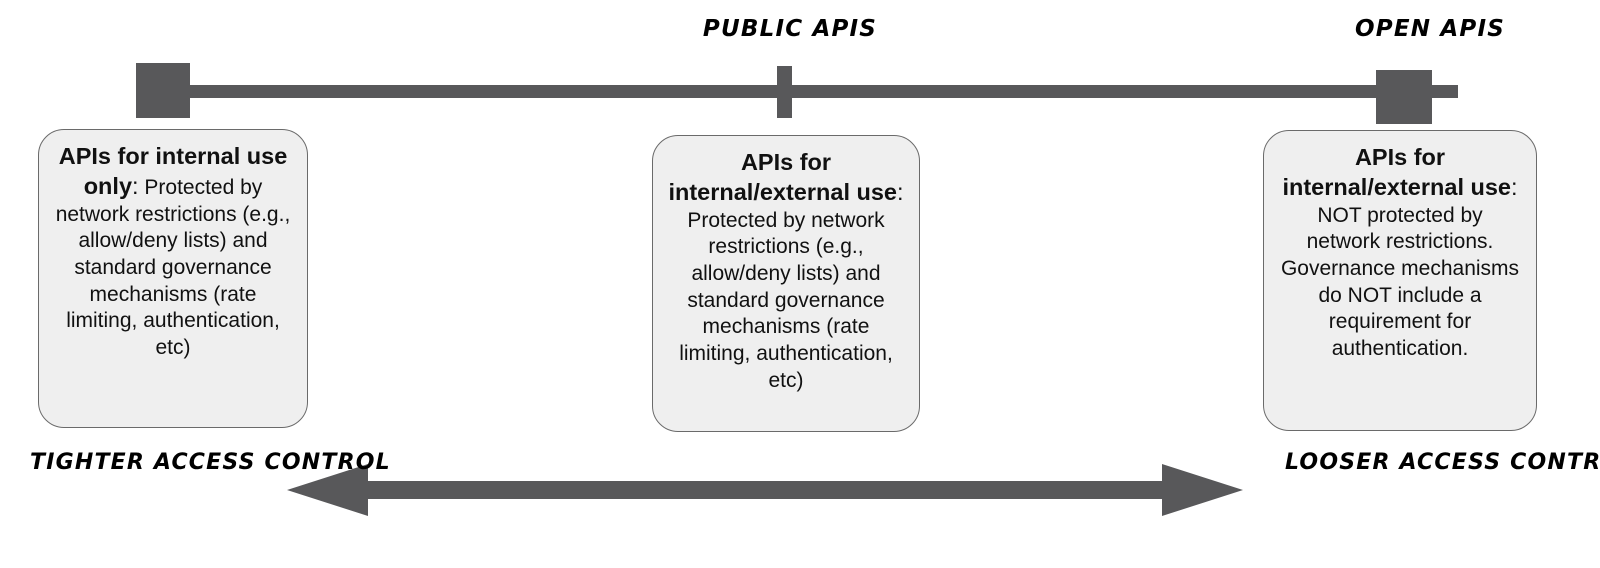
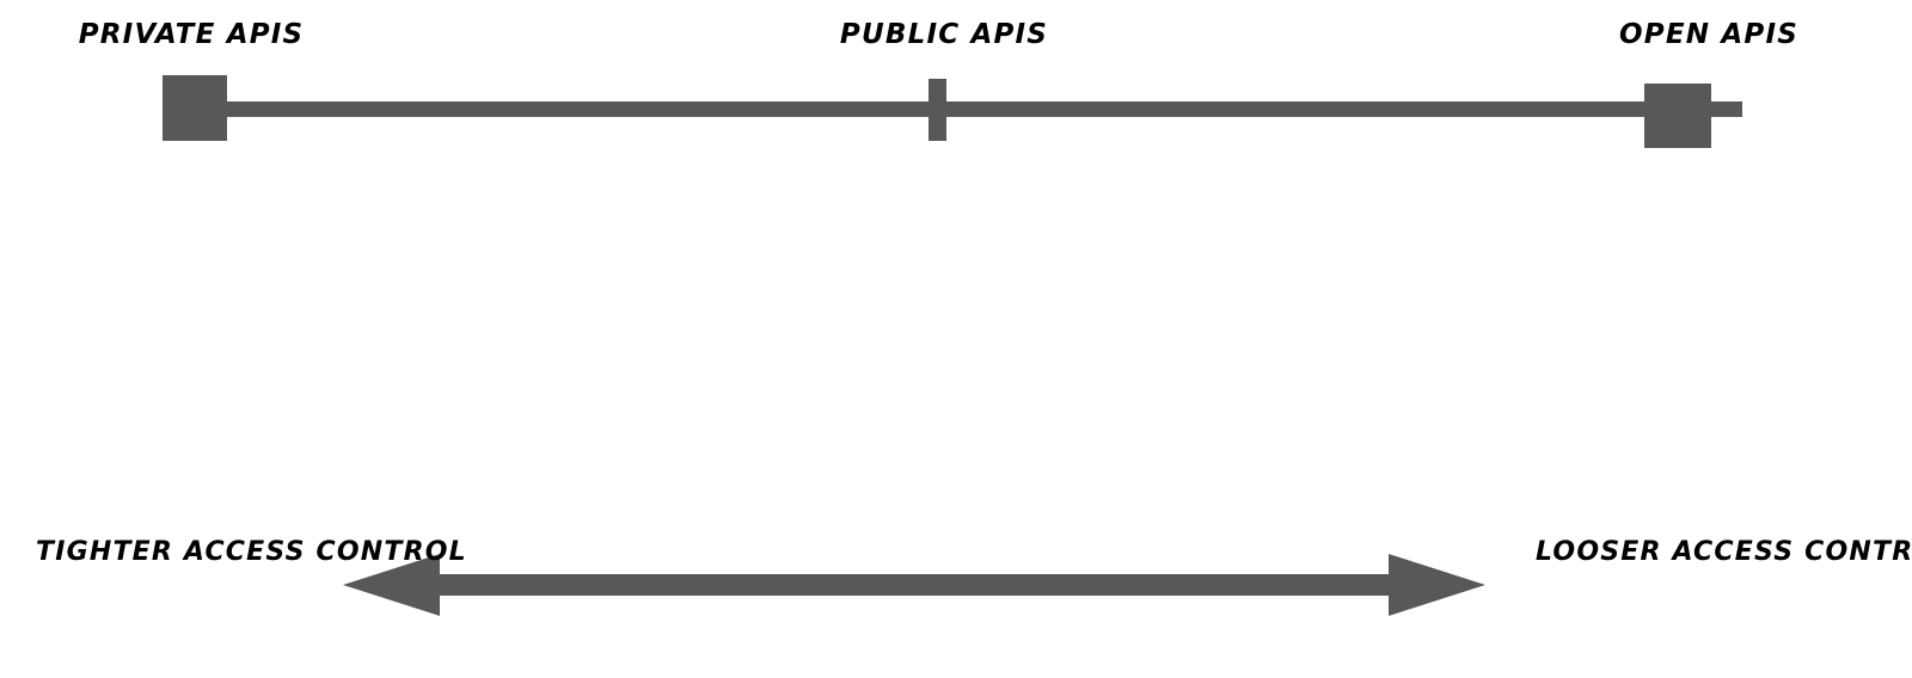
+ PRIVATE APIS
  PUBLIC APIS
  OPEN APIS
- APIs for internal use only: Protected by network restrictions (e.g., allow/deny lists) and standard governance mechanisms (rate limiting, authentication, etc)
- APIs for internal/external use: Protected by network restrictions (e.g., allow/deny lists) and standard governance mechanisms (rate limiting, authentication, etc)
- APIs for internal/external use: NOT protected by network restrictions. Governance mechanisms do NOT include a requirement for authentication.
  TIGHTER ACCESS CONTROL
  LOOSER ACCESS CONTR
